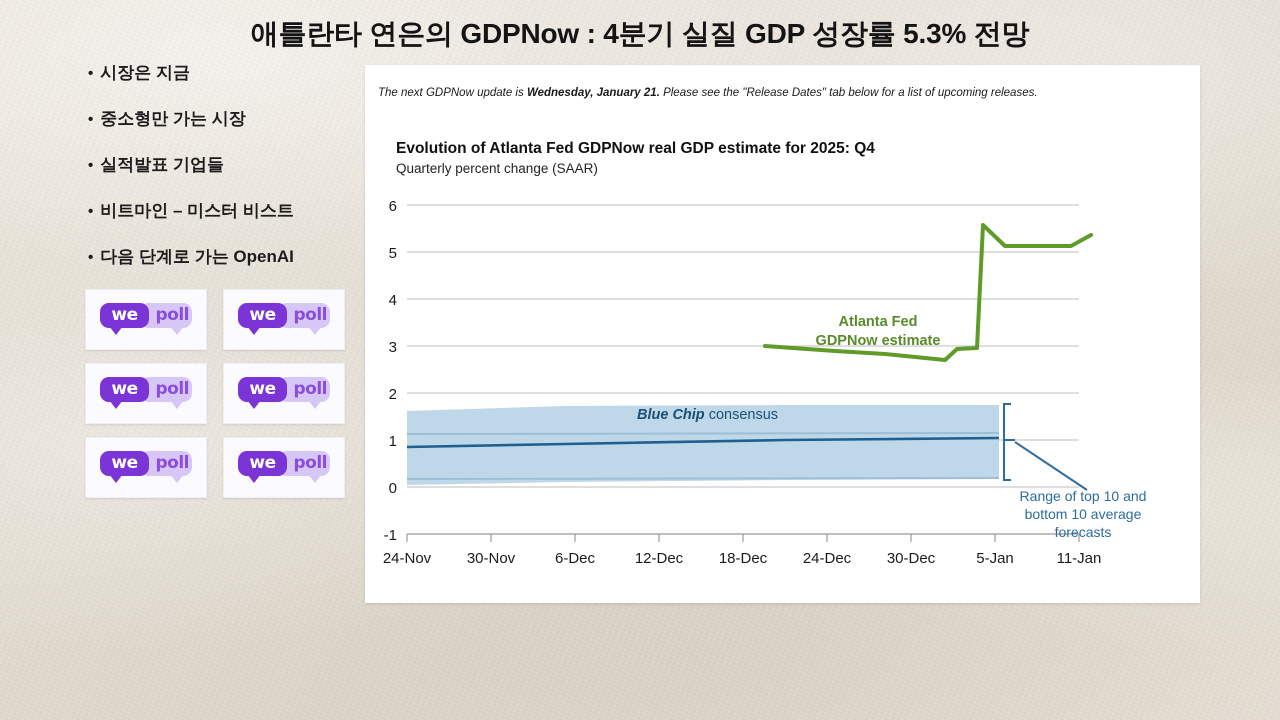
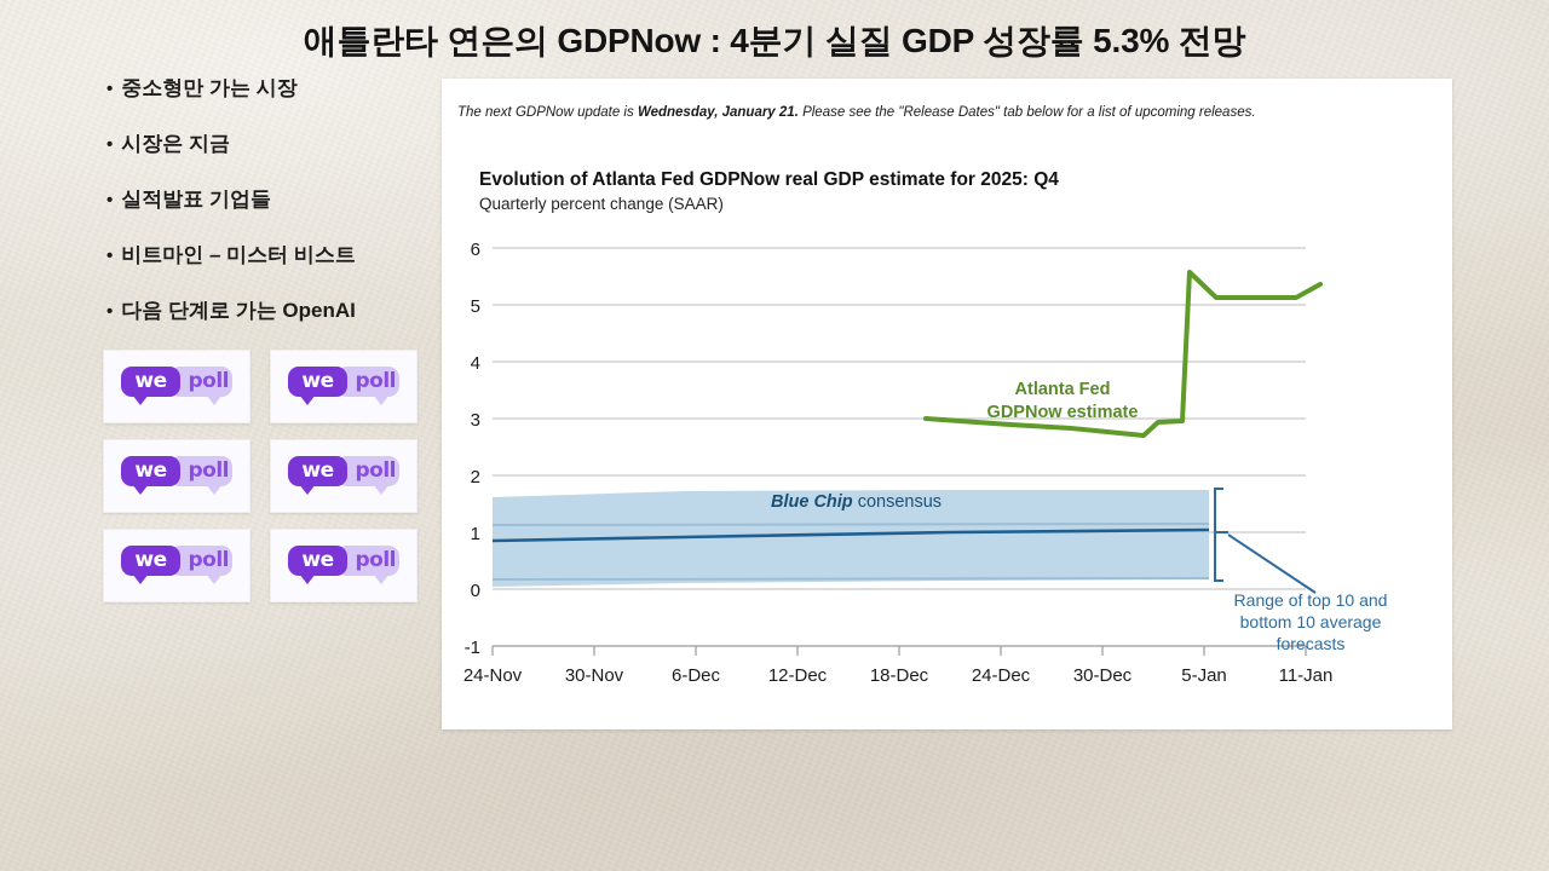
  애틀란타 연은의 GDPNow : 4분기 실질 GDP 성장률 5.3% 전망
  •
- 시장은 지금
+ 중소형만 가는 시장
  •
- 중소형만 가는 시장
+ 시장은 지금
  •
  실적발표 기업들
  •
  비트마인 – 미스터 비스트
  •
  다음 단계로 가는 OpenAI
  we
  poll
  we
  poll
  we
  poll
  we
  poll
  we
  poll
  we
  poll
  The next GDPNow update is Wednesday, January 21. Please see the "Release Dates" tab below for a list of upcoming releases.
  Evolution of Atlanta Fed GDPNow real GDP estimate for 2025: Q4
  Quarterly percent change (SAAR)
  6
  5
  4
  3
  2
  1
  0
  -1
  24-Nov
  30-Nov
  6-Dec
  12-Dec
  18-Dec
  24-Dec
  30-Dec
  5-Jan
  11-Jan
  Blue Chip consensus
  Range of top 10 and
  bottom 10 average
  forecasts
  Atlanta Fed
  GDPNow estimate
